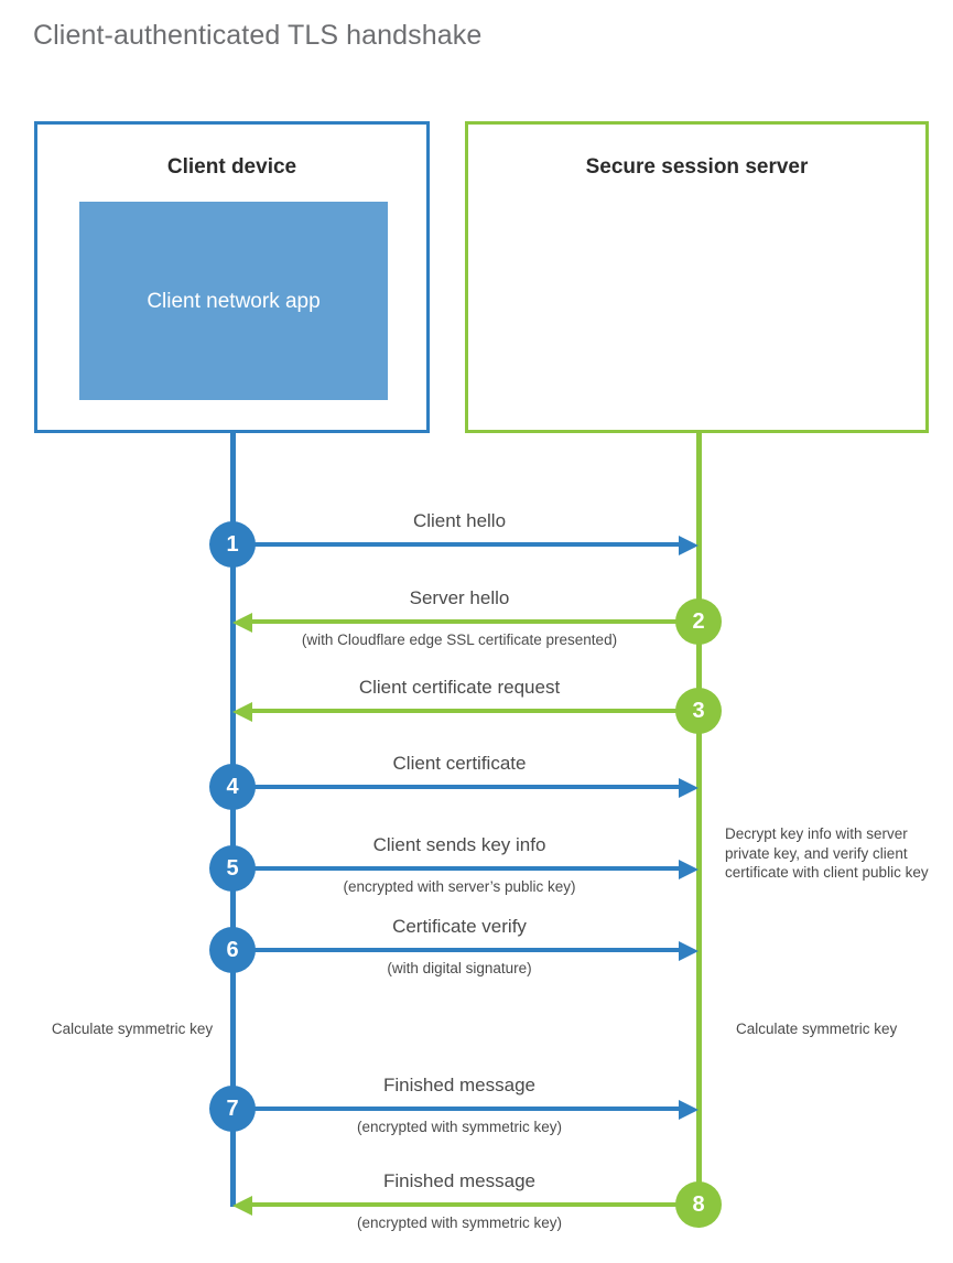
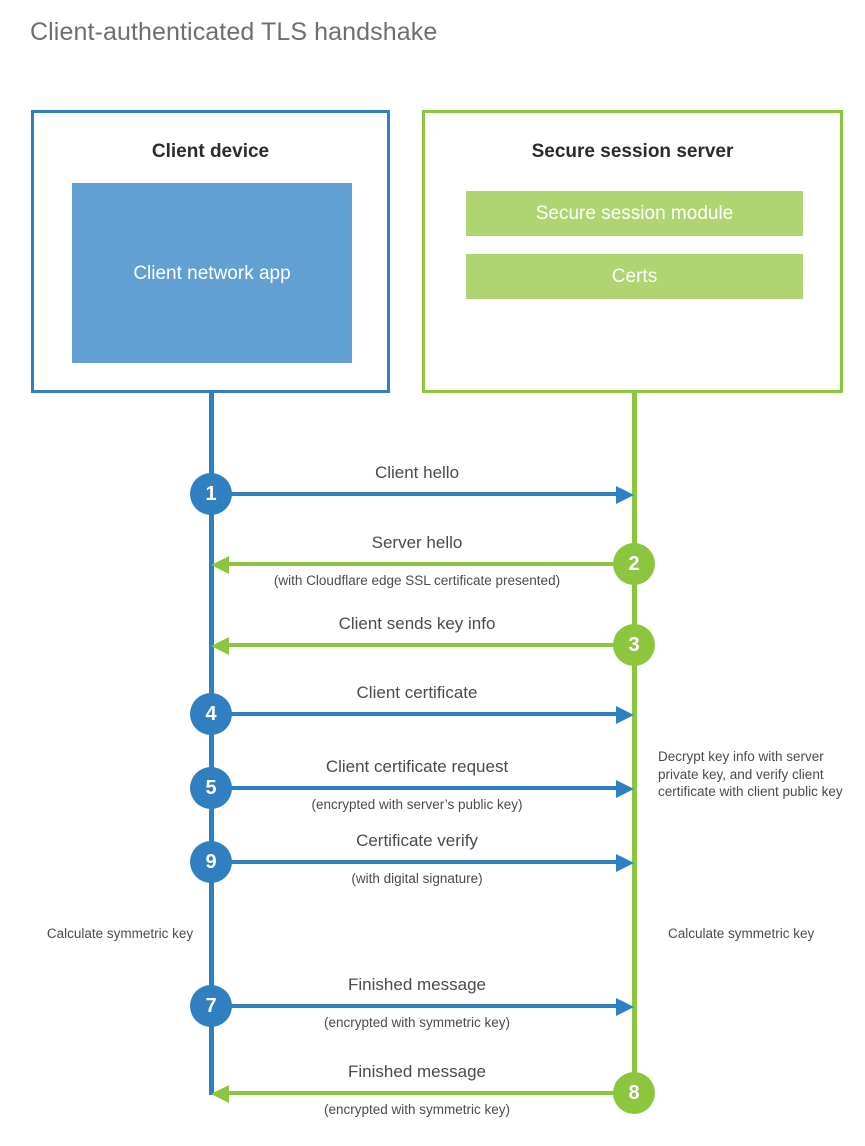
  Client-authenticated TLS handshake
  Client device
  Client network app
  Secure session server
+ Secure session module
+ Certs
  Client hello
  1
  Server hello
  (with Cloudflare edge SSL certificate presented)
  2
- Client certificate request
+ Client sends key info
  3
  Client certificate
  4
- Client sends key info
+ Client certificate request
  (encrypted with server’s public key)
  5
  Certificate verify
  (with digital signature)
- 6
+ 9
  Finished message
  (encrypted with symmetric key)
  7
  Finished message
  (encrypted with symmetric key)
  8
  Decrypt key info with server private key, and verify client certificate with client public key
  Calculate symmetric key
  Calculate symmetric key
